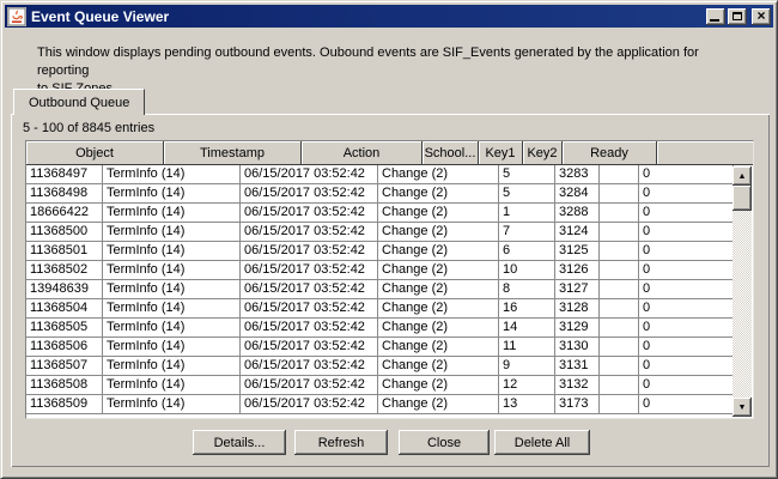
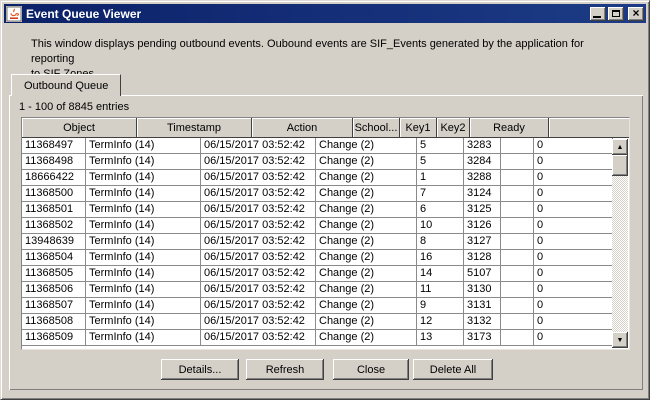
  Event Queue Viewer
  ×
  This window displays pending outbound events. Oubound events are SIF_Events generated by the application for reporting
  Outbound Queue
- 5 - 100 of 8845 entries
+ 1 - 100 of 8845 entries
  Object
  Timestamp
  Action
  School...
  Key1
  Key2
  Ready
  11368497
  TermInfo (14)
  06/15/2017 03:52:42
  Change (2)
  5
  3283
  0
  11368498
  TermInfo (14)
  06/15/2017 03:52:42
  Change (2)
  5
  3284
  0
  18666422
  TermInfo (14)
  06/15/2017 03:52:42
  Change (2)
  1
  3288
  0
  11368500
  TermInfo (14)
  06/15/2017 03:52:42
  Change (2)
  7
  3124
  0
  11368501
  TermInfo (14)
  06/15/2017 03:52:42
  Change (2)
  6
  3125
  0
  11368502
  TermInfo (14)
  06/15/2017 03:52:42
  Change (2)
  10
  3126
  0
  13948639
  TermInfo (14)
  06/15/2017 03:52:42
  Change (2)
  8
  3127
  0
  11368504
  TermInfo (14)
  06/15/2017 03:52:42
  Change (2)
  16
  3128
  0
  11368505
  TermInfo (14)
  06/15/2017 03:52:42
  Change (2)
  14
- 3129
+ 5107
  0
  11368506
  TermInfo (14)
  06/15/2017 03:52:42
  Change (2)
  11
  3130
  0
  11368507
  TermInfo (14)
  06/15/2017 03:52:42
  Change (2)
  9
  3131
  0
  11368508
  TermInfo (14)
  06/15/2017 03:52:42
  Change (2)
  12
  3132
  0
  11368509
  TermInfo (14)
  06/15/2017 03:52:42
  Change (2)
  13
  3173
  0
  Details...
  Refresh
  Close
  Delete All
